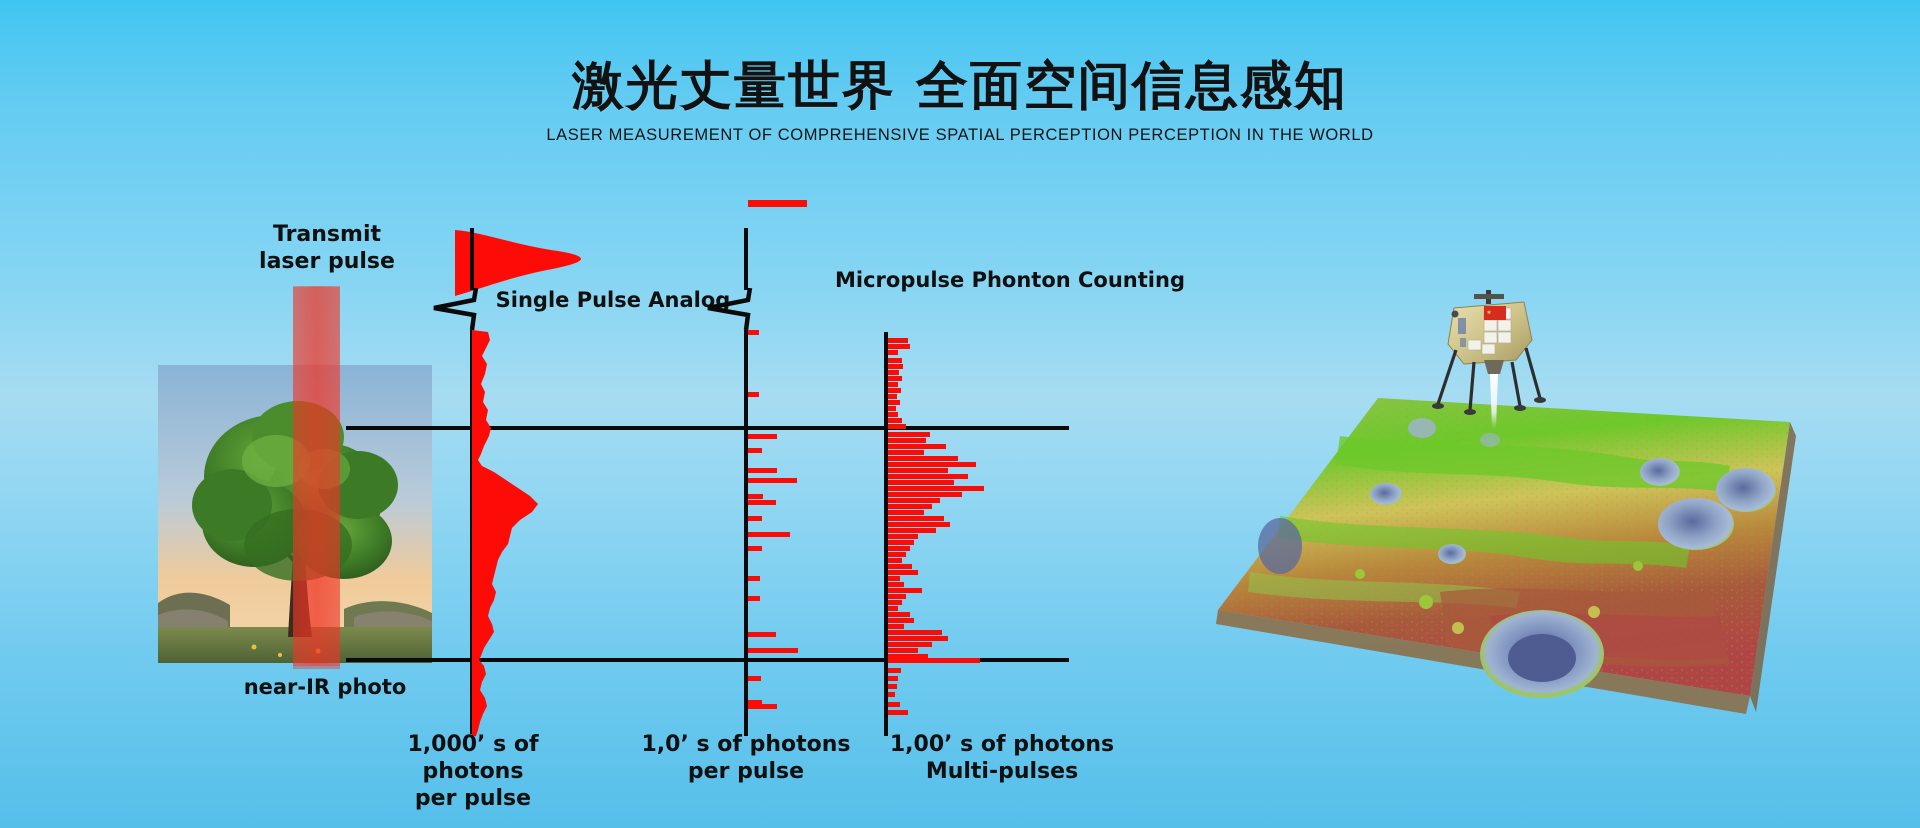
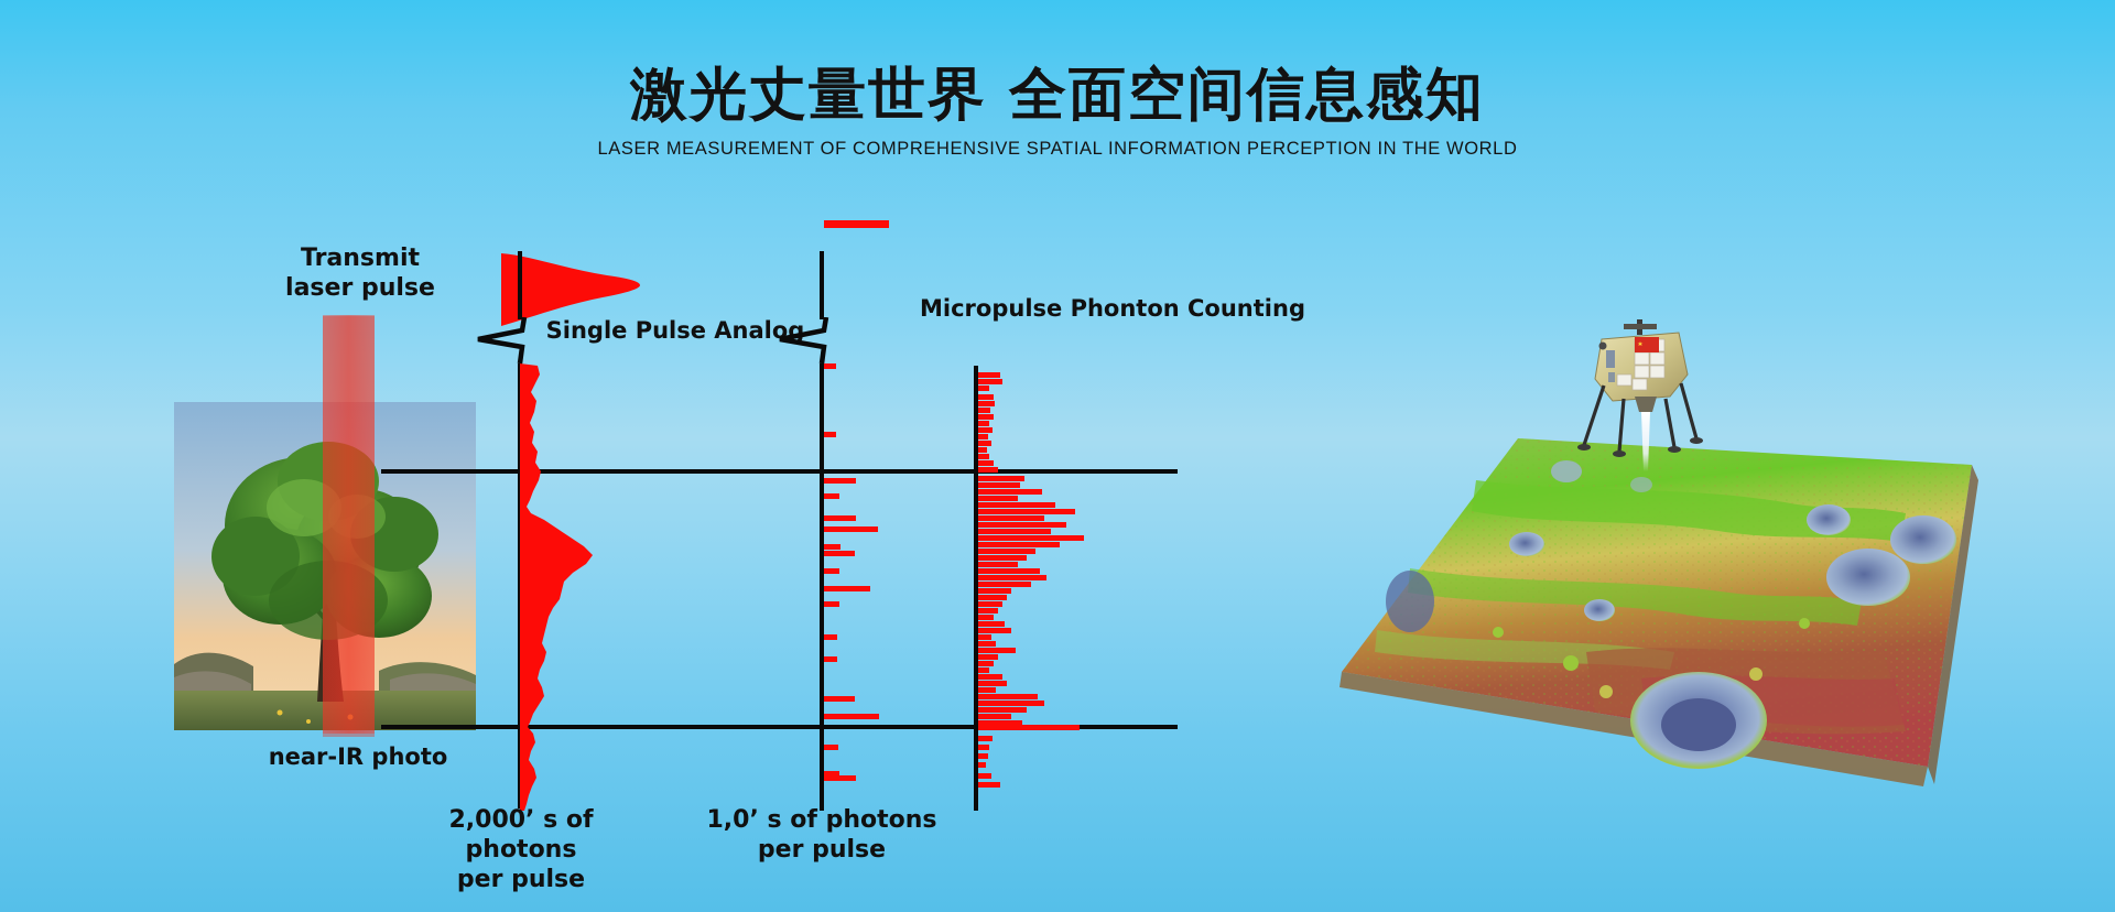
  激光丈量世界 全面空间信息感知
- LASER MEASUREMENT OF COMPREHENSIVE SPATIAL PERCEPTION PERCEPTION IN THE WORLD
+ LASER MEASUREMENT OF COMPREHENSIVE SPATIAL INFORMATION PERCEPTION IN THE WORLD
  Transmit
  laser pulse
  near-IR photo
  Single Pulse Analog
- 1,000’ s of photons
+ 2,000’ s of photons
  per pulse
  1,0’ s of photons
  per pulse
  Micropulse Phonton Counting
- 1,00’ s of photons
- Multi-pulses
